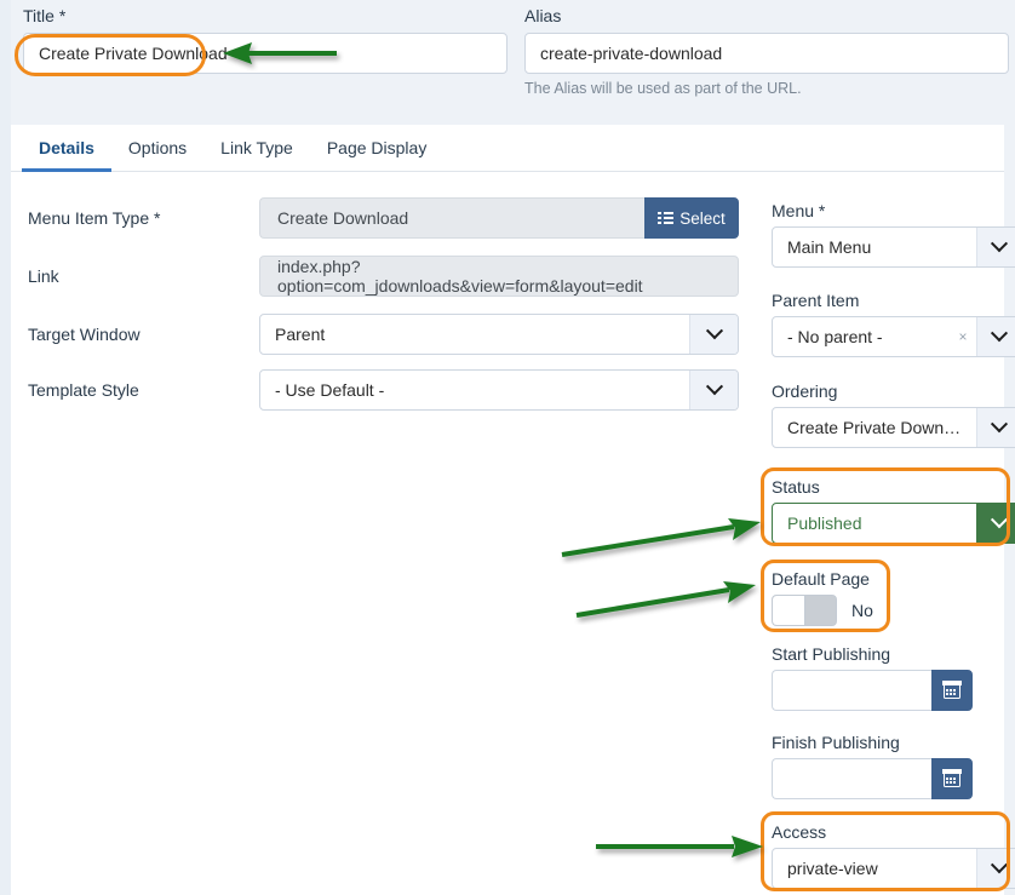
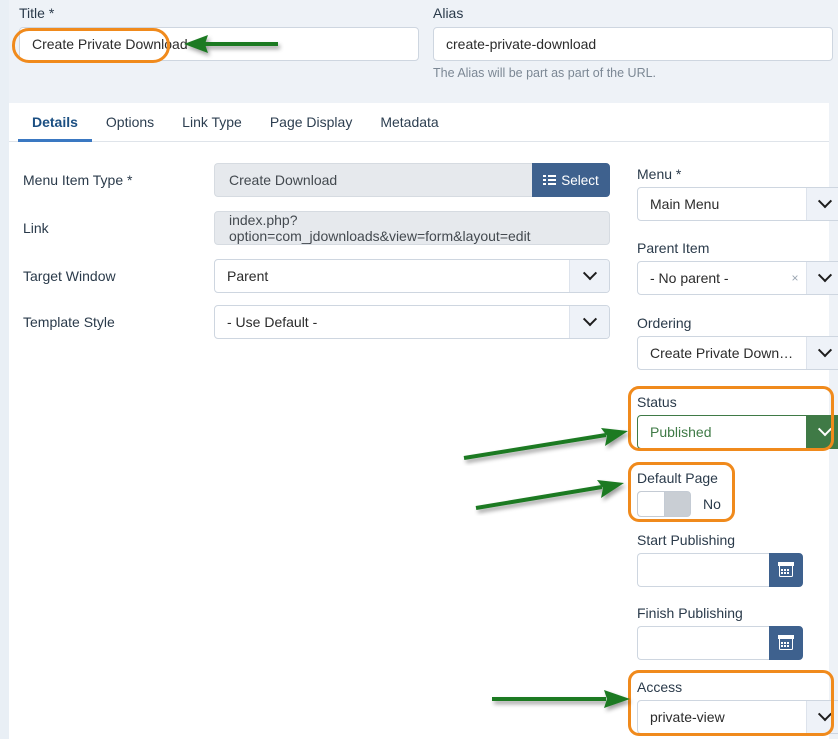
  Title *
  Create Private Download
  Alias
  create-private-download
- The Alias will be used as part of the URL.
+ The Alias will be part as part of the URL.
  Details
  Options
  Link Type
  Page Display
+ Metadata
  Menu Item Type *
  Create Download
  Select
  Link
  index.php?option=com_jdownloads&view=form&layout=edit
  Target Window
  Parent
  Template Style
  - Use Default -
  Menu *
  Main Menu
  Parent Item
  - No parent -
  ×
  Ordering
  Create Private Download
  Status
  Published
  Default Page
  No
  Start Publishing
  Finish Publishing
  Access
  private-view
